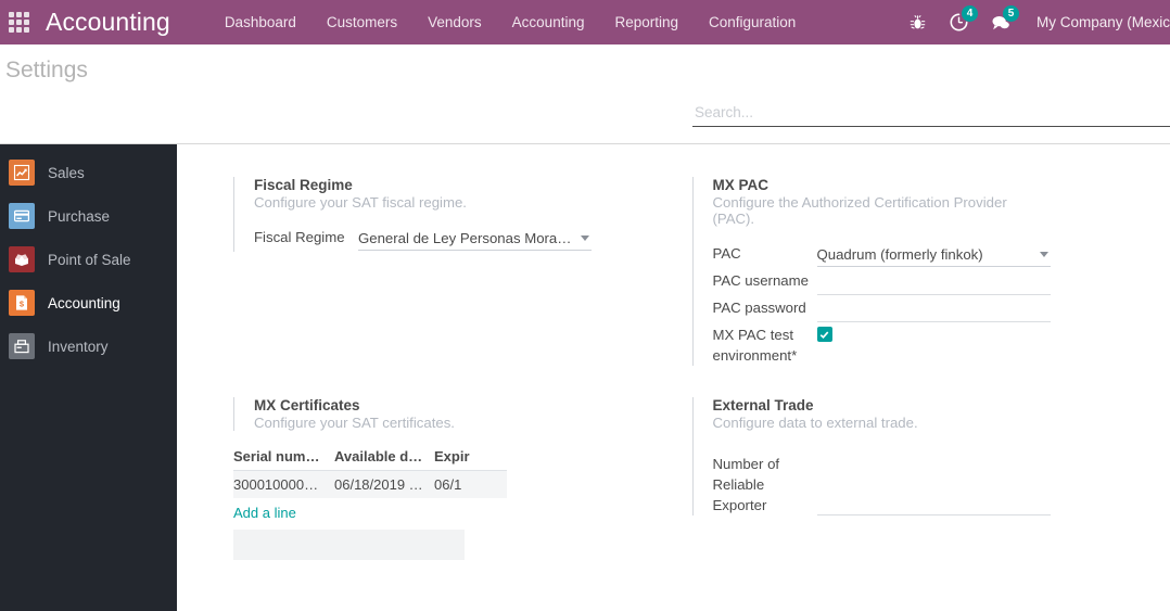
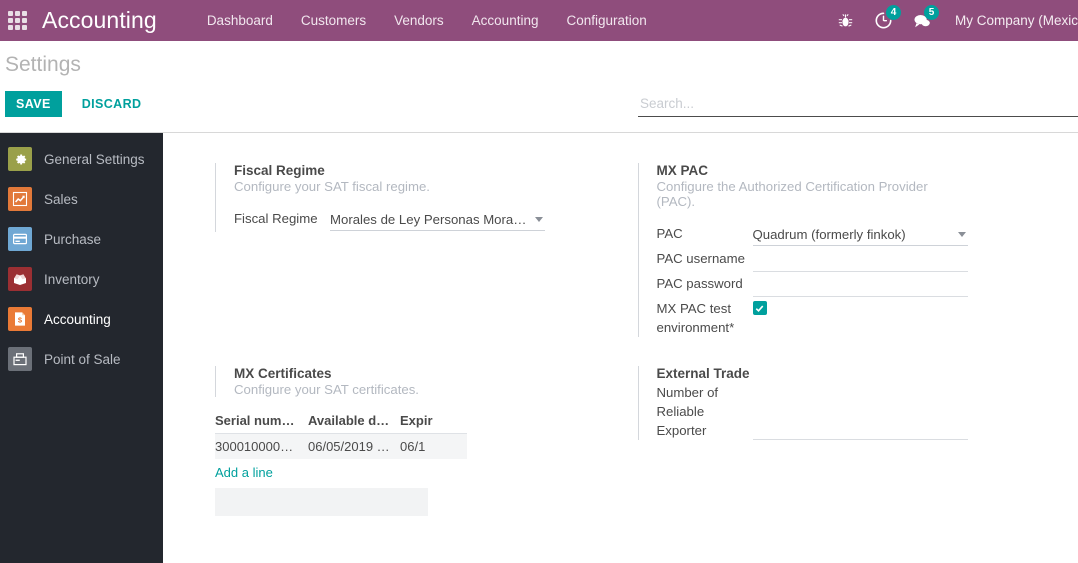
  Accounting
  Dashboard
  Customers
  Vendors
  Accounting
- Reporting
  Configuration
  4
  5
  My Company (Mexic
  Settings
+ SAVE
+ DISCARD
  Search...
+ General Settings
  Sales
  Purchase
- Point of Sale
+ Inventory
  $
  Accounting
- Inventory
+ Point of Sale
  Fiscal Regime
  Configure your SAT fiscal regime.
  Fiscal Regime
- General de Ley Personas Morales
+ Morales de Ley Personas Morales
  MX PAC
  Configure the Authorized Certification Provider (PAC).
  PAC
  Quadrum (formerly finkok)
  PAC username
  PAC password
  MX PAC test environment*
  MX Certificates
  Configure your SAT certificates.
  Serial num…	Available d…	Expir
- 30001000000…	06/18/2019 …	06/1
+ 30001000000…	06/05/2019 …	06/1
  Add a line
  External Trade
- Configure data to external trade.
  Number of Reliable Exporter
